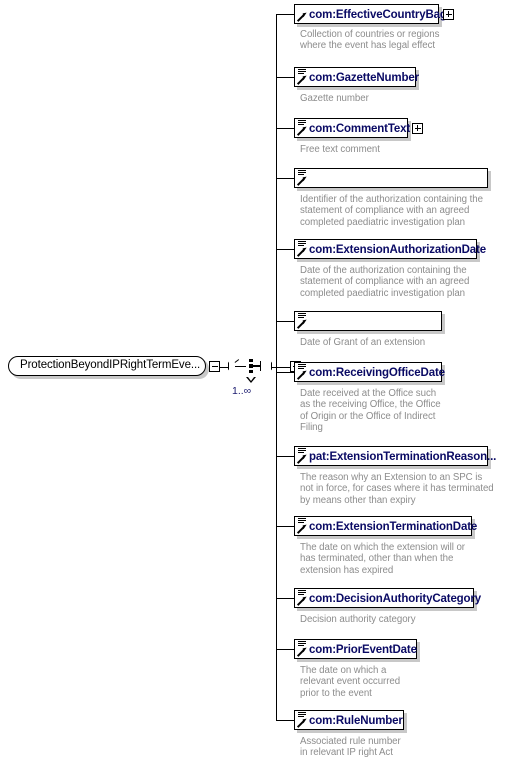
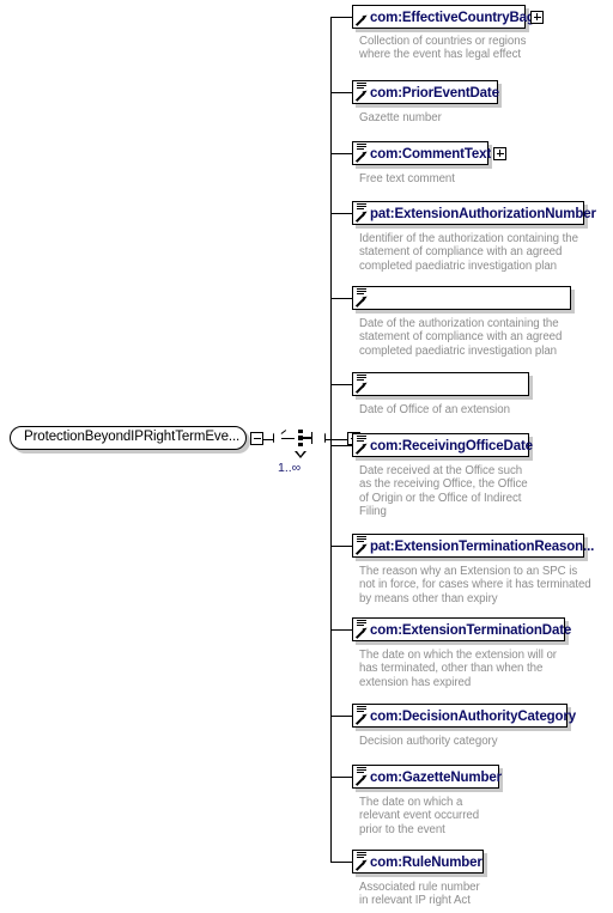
  ProtectionBeyondIPRightTermEve...
  1..∞
  com:EffectiveCountryBa
  Collection of countries or regions
  where the event has legal effect
- com:GazetteNumber
+ com:PriorEventDate
  Gazette number
  com:CommentText
  Free text comment
+ pat:ExtensionAuthorizationNumber
  Identifier of the authorization containing the
  statement of compliance with an agreed
  completed paediatric investigation plan
- com:ExtensionAuthorizationDate
  Date of the authorization containing the
  statement of compliance with an agreed
  completed paediatric investigation plan
- Date of Grant of an extension
+ Date of Office of an extension
  com:ReceivingOfficeDate
  Date received at the Office such
  as the receiving Office, the Office
  of Origin or the Office of Indirect
  Filing
  pat:ExtensionTerminationReason...
  The reason why an Extension to an SPC is
  not in force, for cases where it has terminated
  by means other than expiry
  com:ExtensionTerminationDate
  The date on which the extension will or
  has terminated, other than when the
  extension has expired
  com:DecisionAuthorityCategory
  Decision authority category
- com:PriorEventDate
+ com:GazetteNumber
  The date on which a
  relevant event occurred
  prior to the event
  com:RuleNumber
  Associated rule number
  in relevant IP right Act
